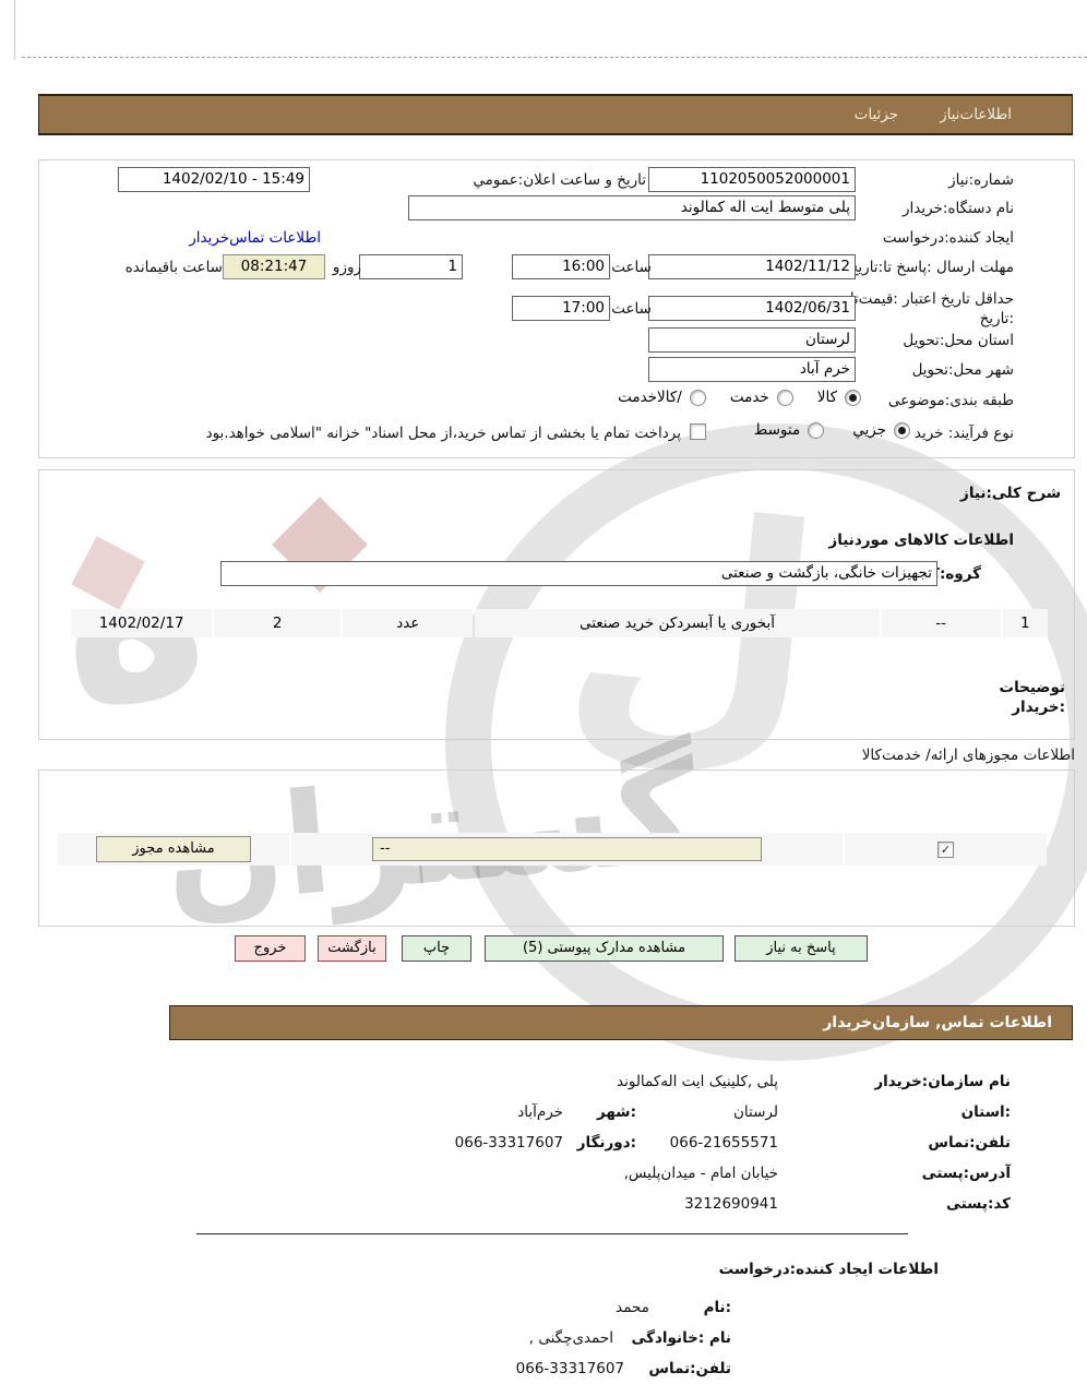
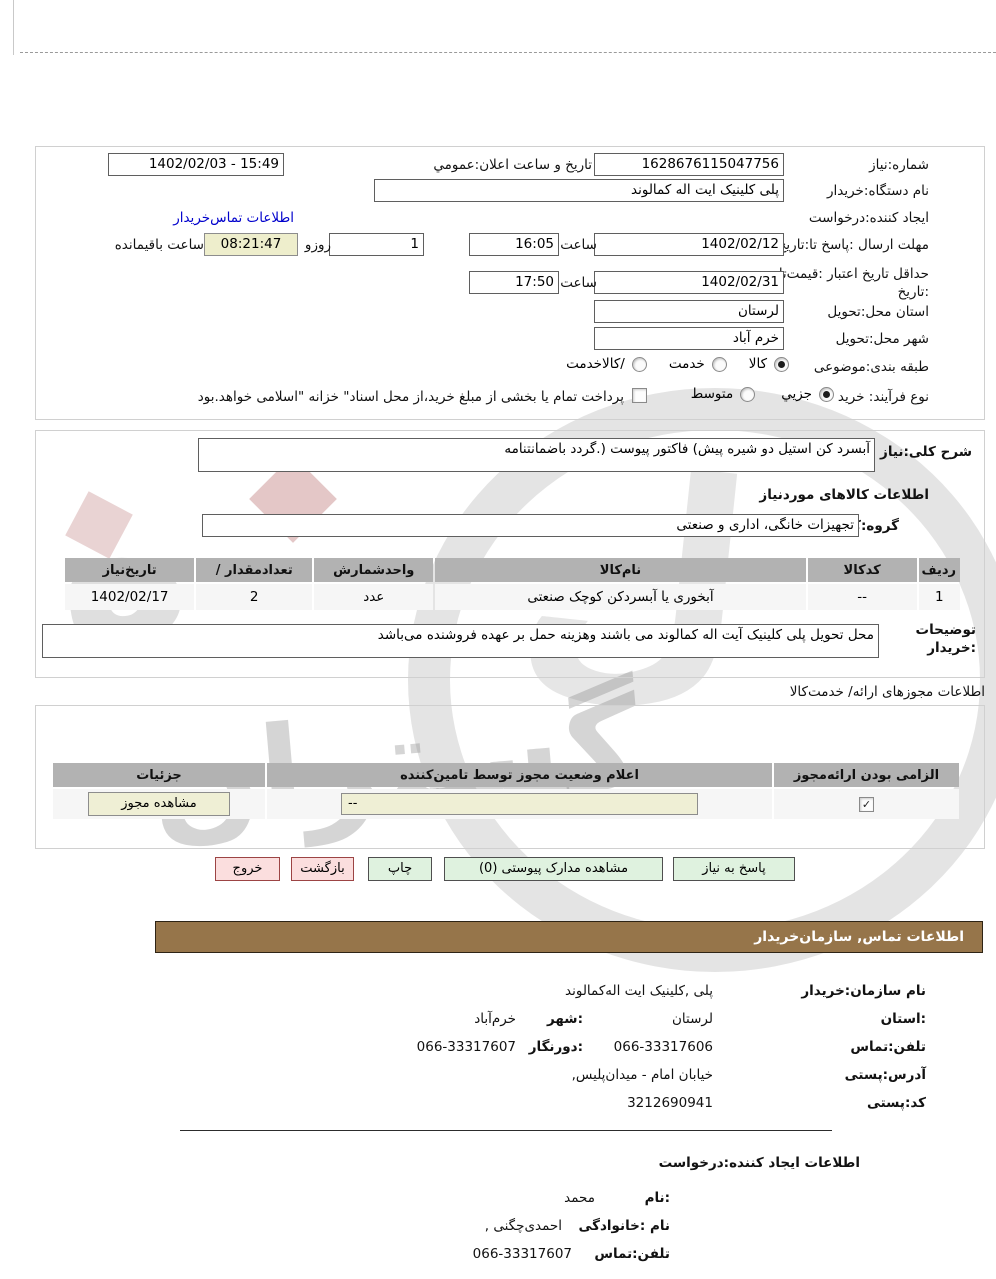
- اطلاعات‌نیاز
- جزئیات
  شماره:نیاز
- 1102050052000001
+ 1628676115047756
  تاریخ و ساعت اعلان:عمومي
- 15:49 - 1402/02/10
+ 15:49 - 1402/02/03
  نام دستگاه:خریدار
- پلی متوسط ایت اله کمالوند
+ پلی کلینیک ایت اله کمالوند
  ایجاد کننده:درخواست
  اطلاعات تماس‌خریدار
  مهلت ارسال :پاسخ تا:تاری
- 1402/11/12
+ 1402/02/12
  ساعت
- 16:00
+ 16:05
  1
  روزو
  08:21:47
  ساعت باقیمانده
  حداقل تاریخ اعتبار :قیمت‌ت
  :تاریخ
- 1402/06/31
+ 1402/02/31
  ساعت
- 17:00
+ 17:50
  استان محل:تحویل
  لرستان
  شهر محل:تحویل
  خرم آباد
  طبقه بندی:موضوعی
  کالا
  خدمت
  /کالاخدمت
  نوع فرآیند: خرید
  جزيي
  متوسط
- پرداخت تمام یا بخشی از تماس خرید،از محل اسناد" خزانه "اسلامی خواهد.بود
+ پرداخت تمام یا بخشی از مبلغ خرید،از محل اسناد" خزانه "اسلامی خواهد.بود
  شرح کلی:نیاز
+ آبسرد کن استیل دو شیره پیش) فاکتور پیوست (.گردد باضمانتنامه
  اطلاعات کالاهای موردنیاز
- تجهیزات خانگی، بازگشت و صنعتی
+ تجهیزات خانگی، اداری و صنعتی
+ ردیف	کدکالا	نام‌کالا	واحدشمارش	تعدادمقدار /	تاریخ‌نیاز
- 1	--	آبخوری یا آبسردکن خرید صنعتی	عدد	2	1402/02/17
+ 1	--	آبخوری یا آبسردکن کوچک صنعتی	عدد	2	1402/02/17
  توضیحات
  :خریدار
+ محل تحویل پلی کلینیک آیت اله کمالوند می باشند وهزینه حمل بر عهده فروشنده می‌باشد
  اطلاعات مجوزهای ارائه/ خدمت‌کالا
+ الزامی بودن ارائه‌مجوز	اعلام وضعیت مجوز توسط تامین‌کننده	جزئیات
  ✓	--	مشاهده مجوز
  پاسخ به نیاز
- مشاهده مدارک پیوستی (5)
+ مشاهده مدارک پیوستی (0)
  چاپ
  بازگشت
  خروج
  اطلاعات تماس, سازمان‌خریدار
  نام سازمان:خریدار
  پلی ,کلینیک ایت اله‌کمالوند
  :استان
  لرستان
  :شهر
  خرم‌آباد
  تلفن:تماس
- 066-21655571
+ 066-33317606
  :دورنگار
  066-33317607
  آدرس:پستی
  خیابان امام - میدان‌پلیس,
  کد:پستی
  3212690941
  اطلاعات ایجاد کننده:درخواست
  :نام
  محمد
  نام :خانوادگی
  احمدی‌چگنی ,
  تلفن:تماس
  066-33317607
